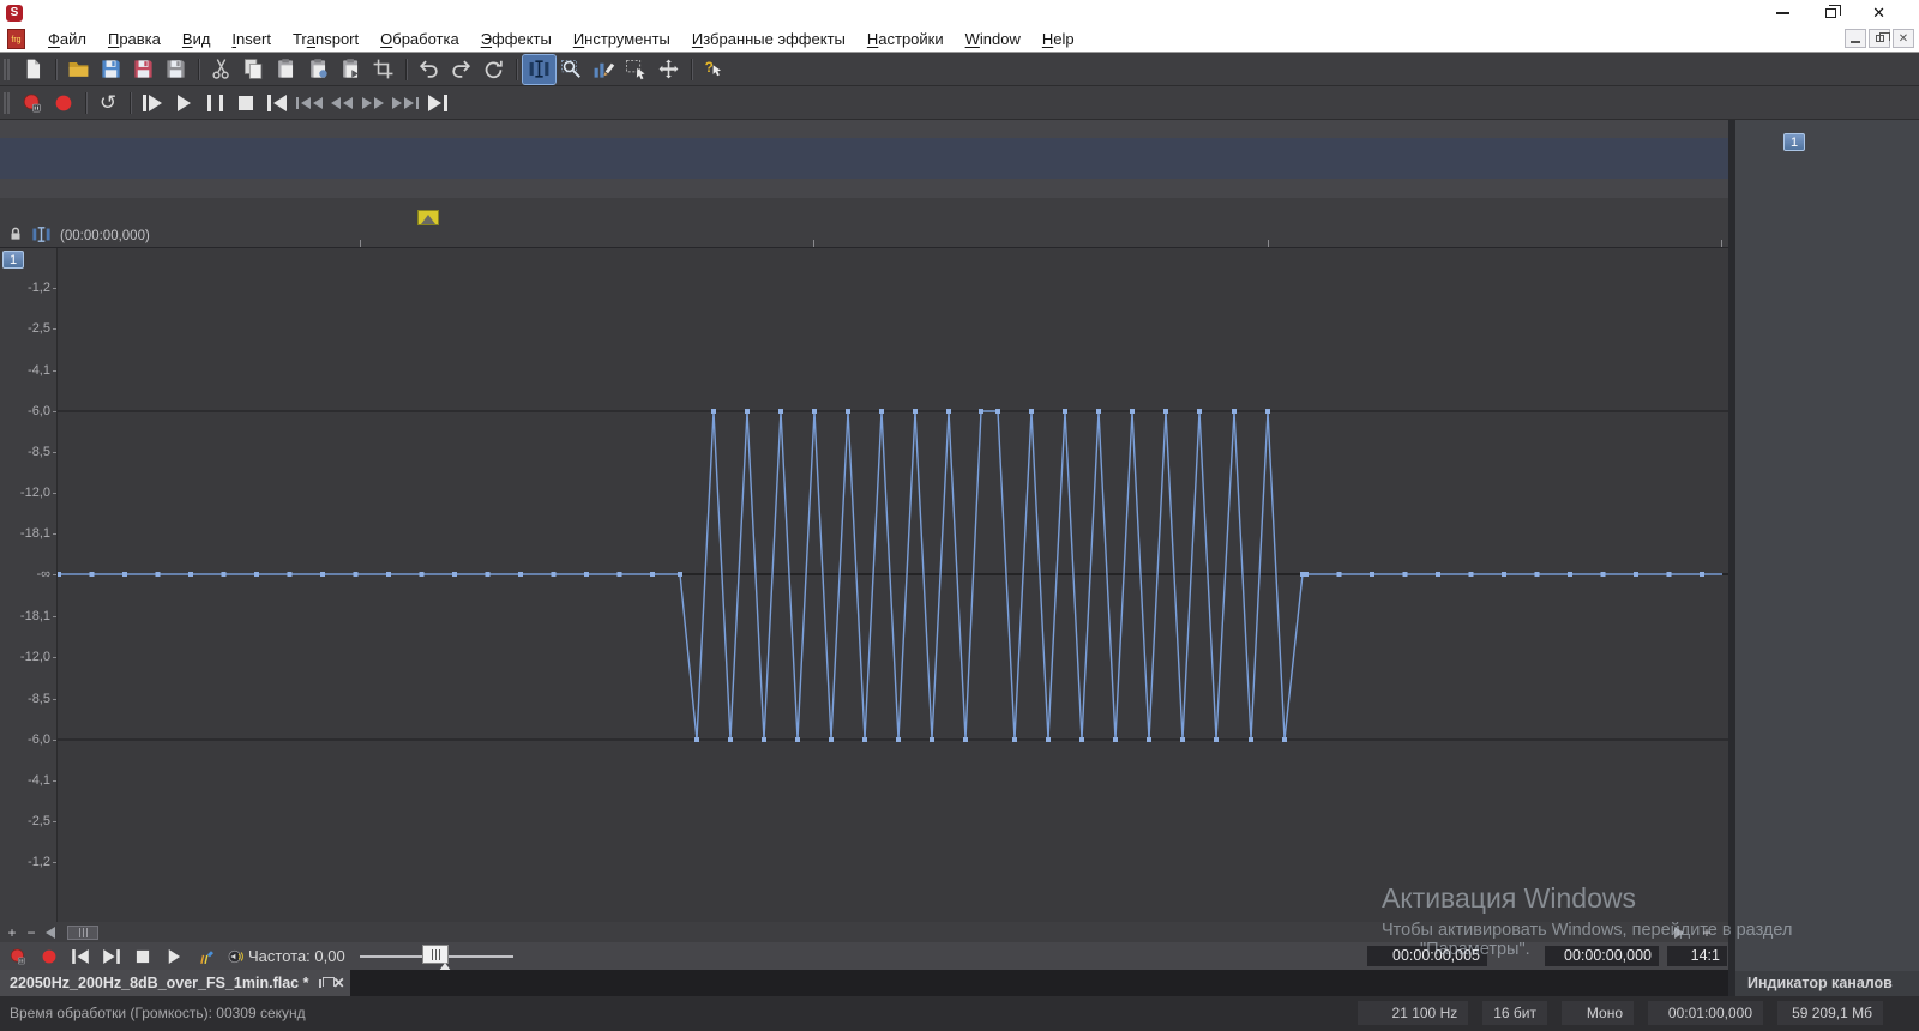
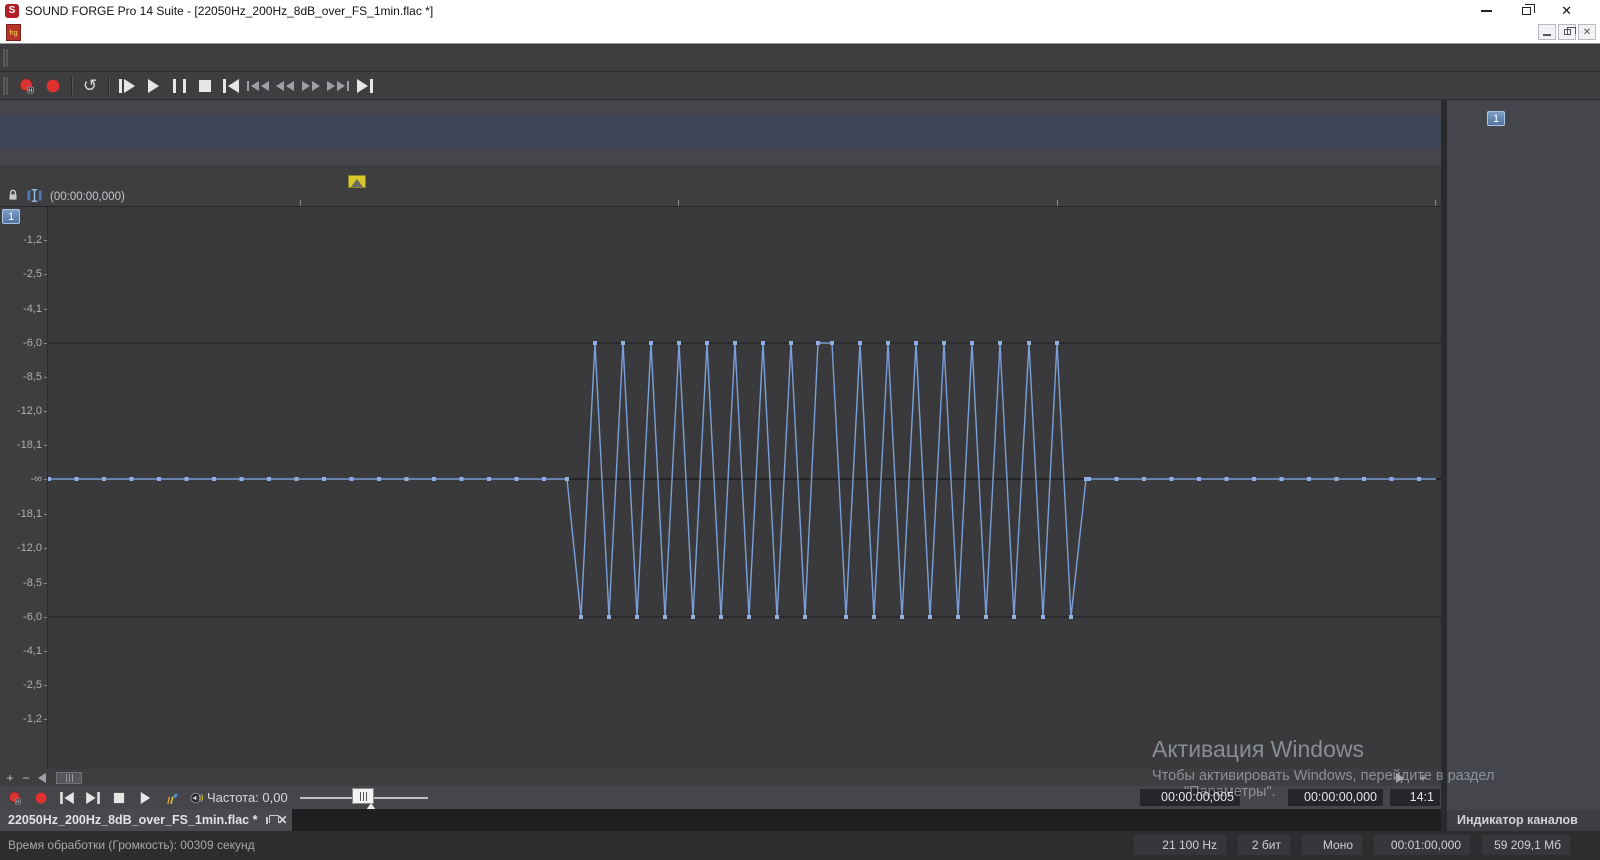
  S
+ SOUND FORGE Pro 14 Suite - [22050Hz_200Hz_8dB_over_FS_1min.flac *]
  ✕
- Файл
- Правка
- Вид
- Insert
- Transport
- Обработка
- Эффекты
- Инструменты
- Избранные эффекты
- Настройки
- Window
- Help
  ✕
- ?
  ↺
  (00:00:00,000)
  1
  -1,2
  -2,5
  -4,1
  -6,0
  -8,5
  -12,0
  -18,1
  -∞
  -18,1
  -12,0
  -8,5
  -6,0
  -4,1
  -2,5
  -1,2
  +
  −
  +
  Частота: 0,00
  00:00:00,005
  00:00:00,000
  14:1
  22050Hz_200Hz_8dB_over_FS_1min.flac *
  ✕
  1
  Индикатор каналов
  Время обработки (Громкость): 00309 секунд
  21 100 Hz
- 16 бит
+ 2 бит
  Моно
  00:01:00,000
  59 209,1 Мб
  Активация Windows
  Чтобы активировать Windows, перейдите в раздел
  "Параметры".
